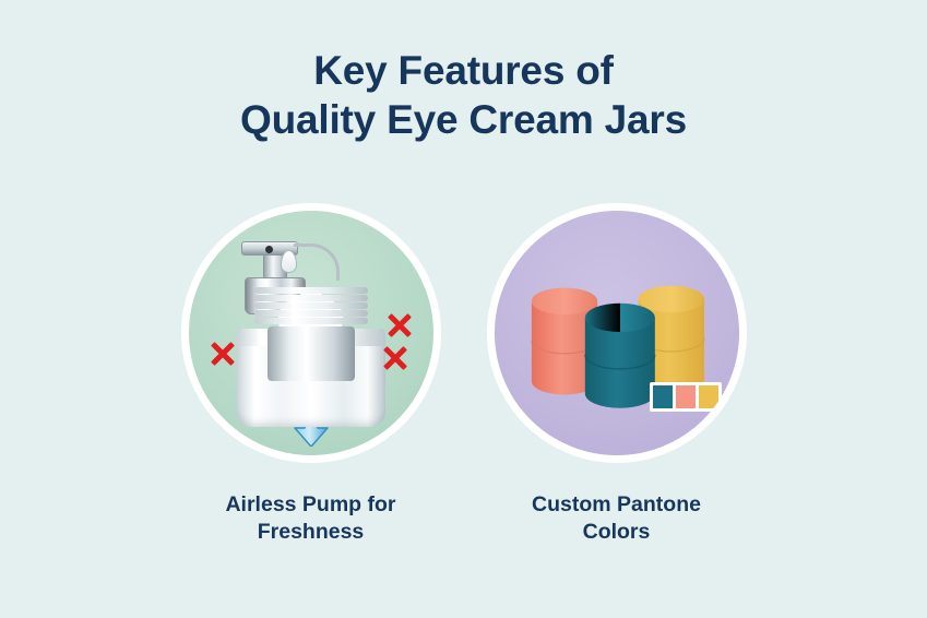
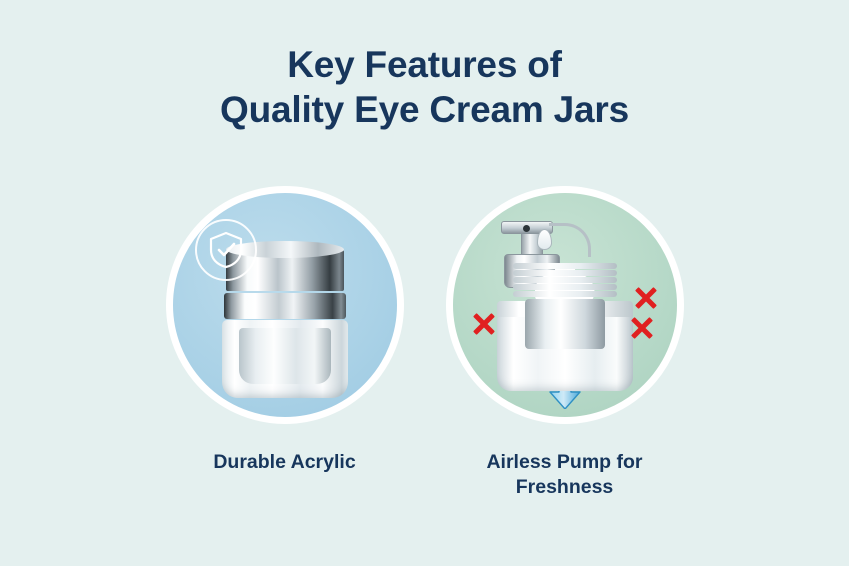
  Key Features of
  Quality Eye Cream Jars
+ Durable Acrylic
  Airless Pump for
  Freshness
- Custom Pantone
- Colors
